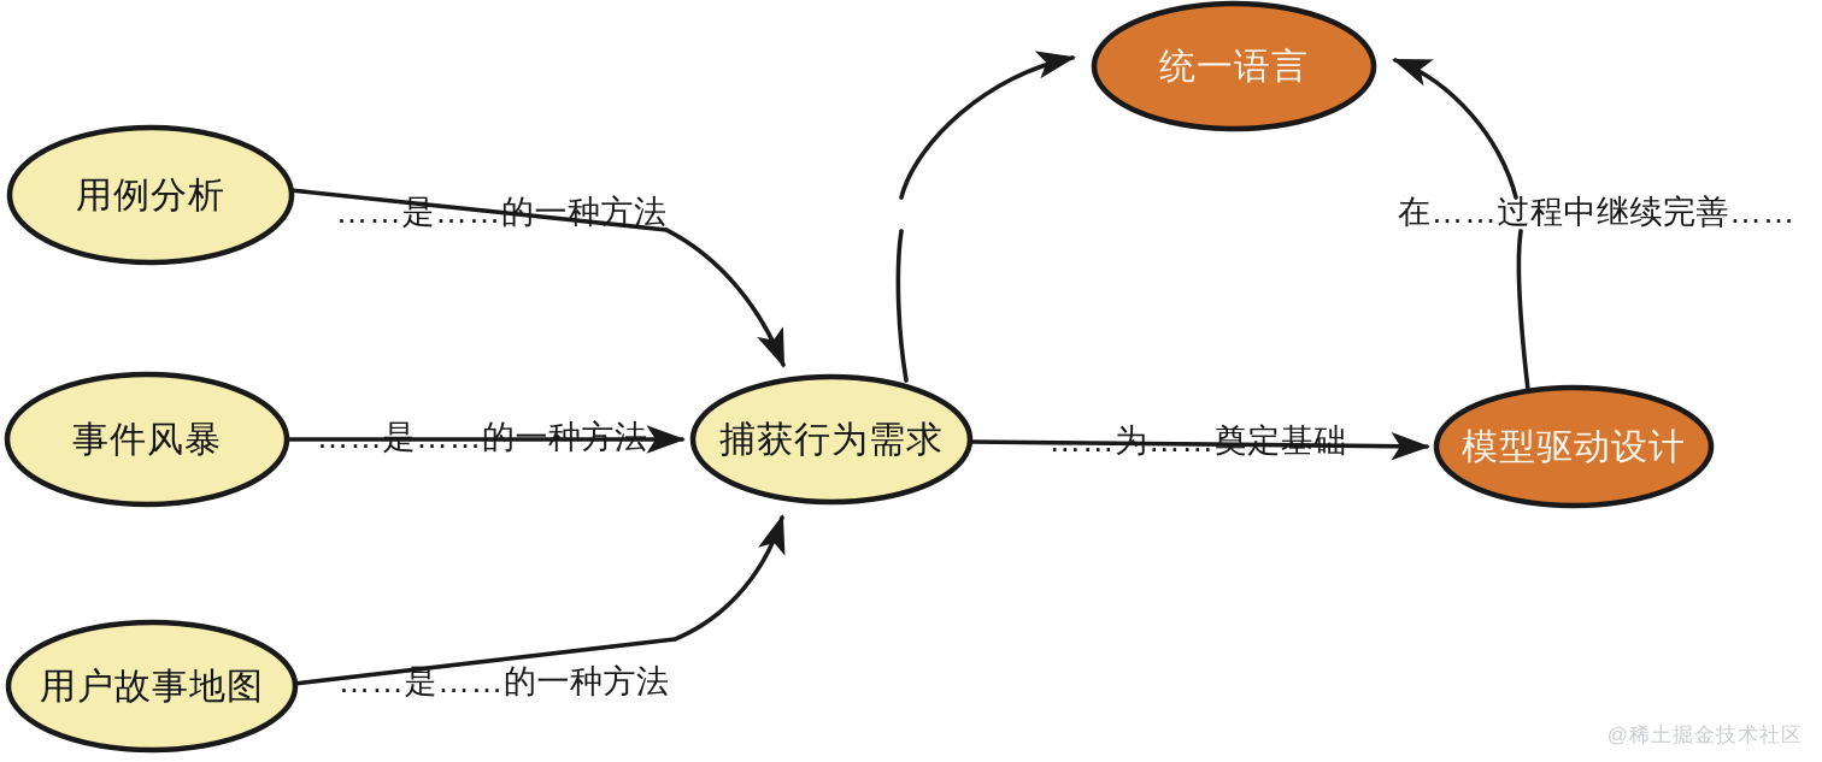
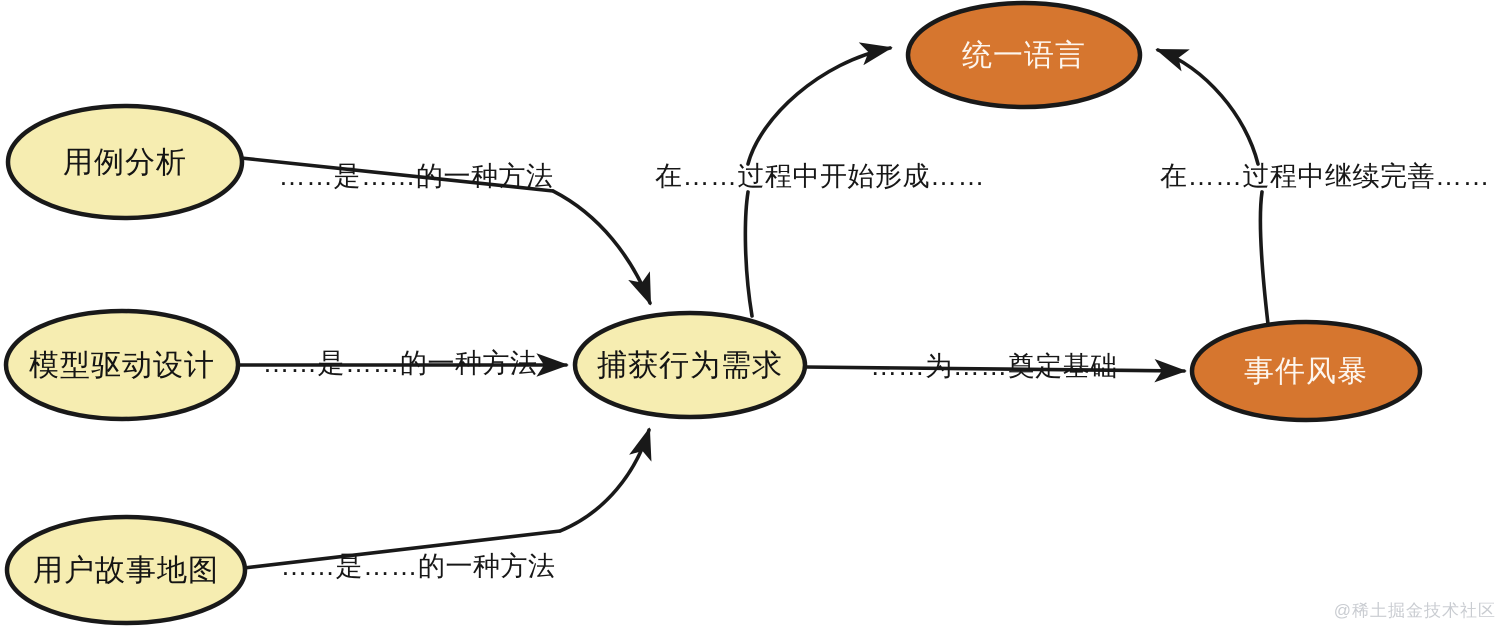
  ……是……的一种方法
  ……是……的一种方法
  ……是……的一种方法
+ 在……过程中开始形成……
  ……为……奠定基础
  在……过程中继续完善……
  用例分析
- 事件风暴
+ 模型驱动设计
  用户故事地图
  捕获行为需求
  统一语言
- 模型驱动设计
+ 事件风暴
  @稀土掘金技术社区
